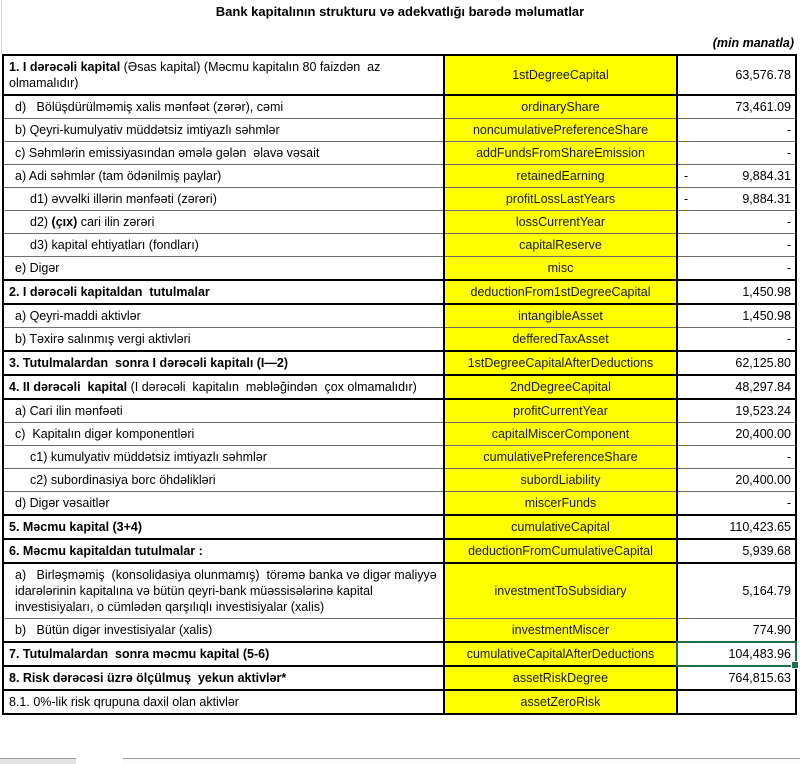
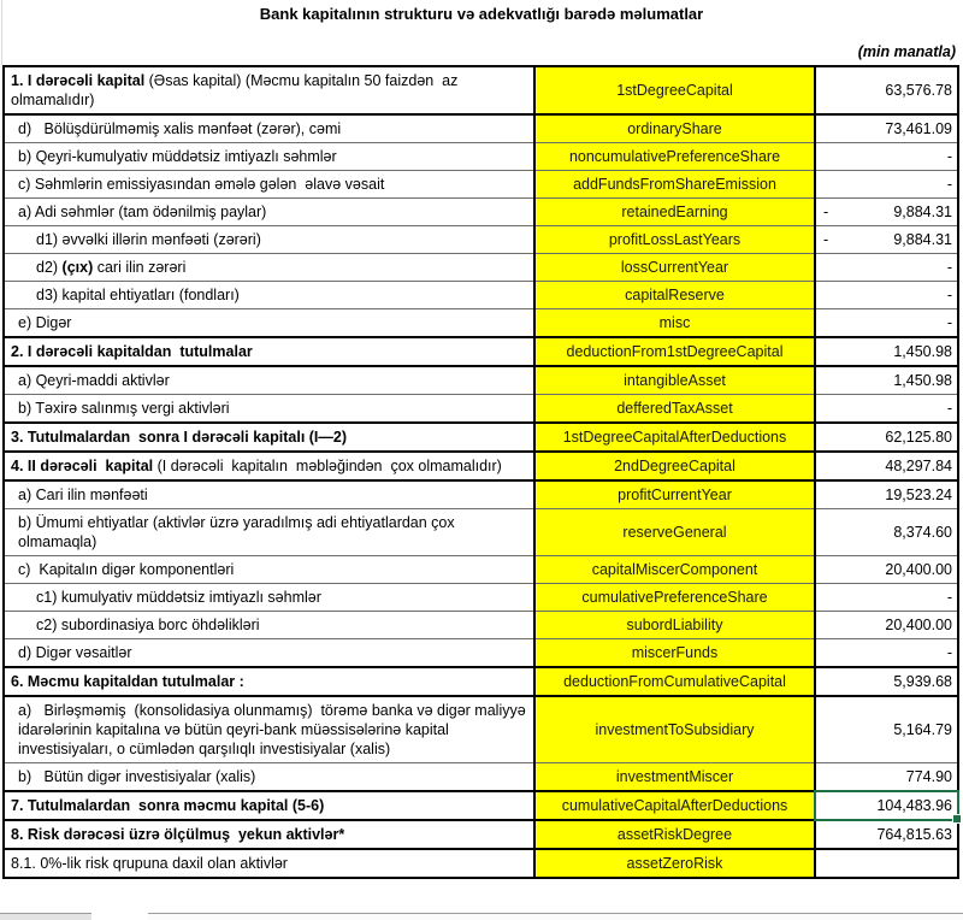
  Bank kapitalının strukturu və adekvatlığı barədə məlumatlar
  (min manatla)
- 1. I dərəcəli kapital (Əsas kapital) (Məcmu kapitalın 80 faizdən az olmamalıdır)	1stDegreeCapital	63,576.78
+ 1. I dərəcəli kapital (Əsas kapital) (Məcmu kapitalın 50 faizdən az olmamalıdır)	1stDegreeCapital	63,576.78
  d) Bölüşdürülməmiş xalis mənfəət (zərər), cəmi	ordinaryShare	73,461.09
  b) Qeyri-kumulyativ müddətsiz imtiyazlı səhmlər	noncumulativePreferenceShare	-
  c) Səhmlərin emissiyasından əmələ gələn əlavə vəsait	addFundsFromShareEmission	-
  a) Adi səhmlər (tam ödənilmiş paylar)	retainedEarning	- 9,884.31
  d1) əvvəlki illərin mənfəəti (zərəri)	profitLossLastYears	- 9,884.31
  d2) (çıx) cari ilin zərəri	lossCurrentYear	-
  d3) kapital ehtiyatları (fondları)	capitalReserve	-
  e) Digər	misc	-
  2. I dərəcəli kapitaldan tutulmalar	deductionFrom1stDegreeCapital	1,450.98
  a) Qeyri-maddi aktivlər	intangibleAsset	1,450.98
  b) Təxirə salınmış vergi aktivləri	defferedTaxAsset	-
  3. Tutulmalardan sonra I dərəcəli kapitalı (I—2)	1stDegreeCapitalAfterDeductions	62,125.80
  4. II dərəcəli kapital (I dərəcəli kapitalın məbləğindən çox olmamalıdır)	2ndDegreeCapital	48,297.84
  a) Cari ilin mənfəəti	profitCurrentYear	19,523.24
+ b) Ümumi ehtiyatlar (aktivlər üzrə yaradılmış adi ehtiyatlardan çox olmamaqla)	reserveGeneral	8,374.60
  c) Kapitalın digər komponentləri	capitalMiscerComponent	20,400.00
  c1) kumulyativ müddətsiz imtiyazlı səhmlər	cumulativePreferenceShare	-
  c2) subordinasiya borc öhdəlikləri	subordLiability	20,400.00
  d) Digər vəsaitlər	miscerFunds	-
- 5. Məcmu kapital (3+4)	cumulativeCapital	110,423.65
  6. Məcmu kapitaldan tutulmalar :	deductionFromCumulativeCapital	5,939.68
  a) Birləşməmiş (konsolidasiya olunmamış) törəmə banka və digər maliyyə idarələrinin kapitalına və bütün qeyri-bank müəssisələrinə kapital investisiyaları, o cümlədən qarşılıqlı investisiyalar (xalis)	investmentToSubsidiary	5,164.79
  b) Bütün digər investisiyalar (xalis)	investmentMiscer	774.90
  7. Tutulmalardan sonra məcmu kapital (5-6)	cumulativeCapitalAfterDeductions	104,483.96
  8. Risk dərəcəsi üzrə ölçülmuş yekun aktivlər*	assetRiskDegree	764,815.63
  8.1. 0%-lik risk qrupuna daxil olan aktivlər	assetZeroRisk
